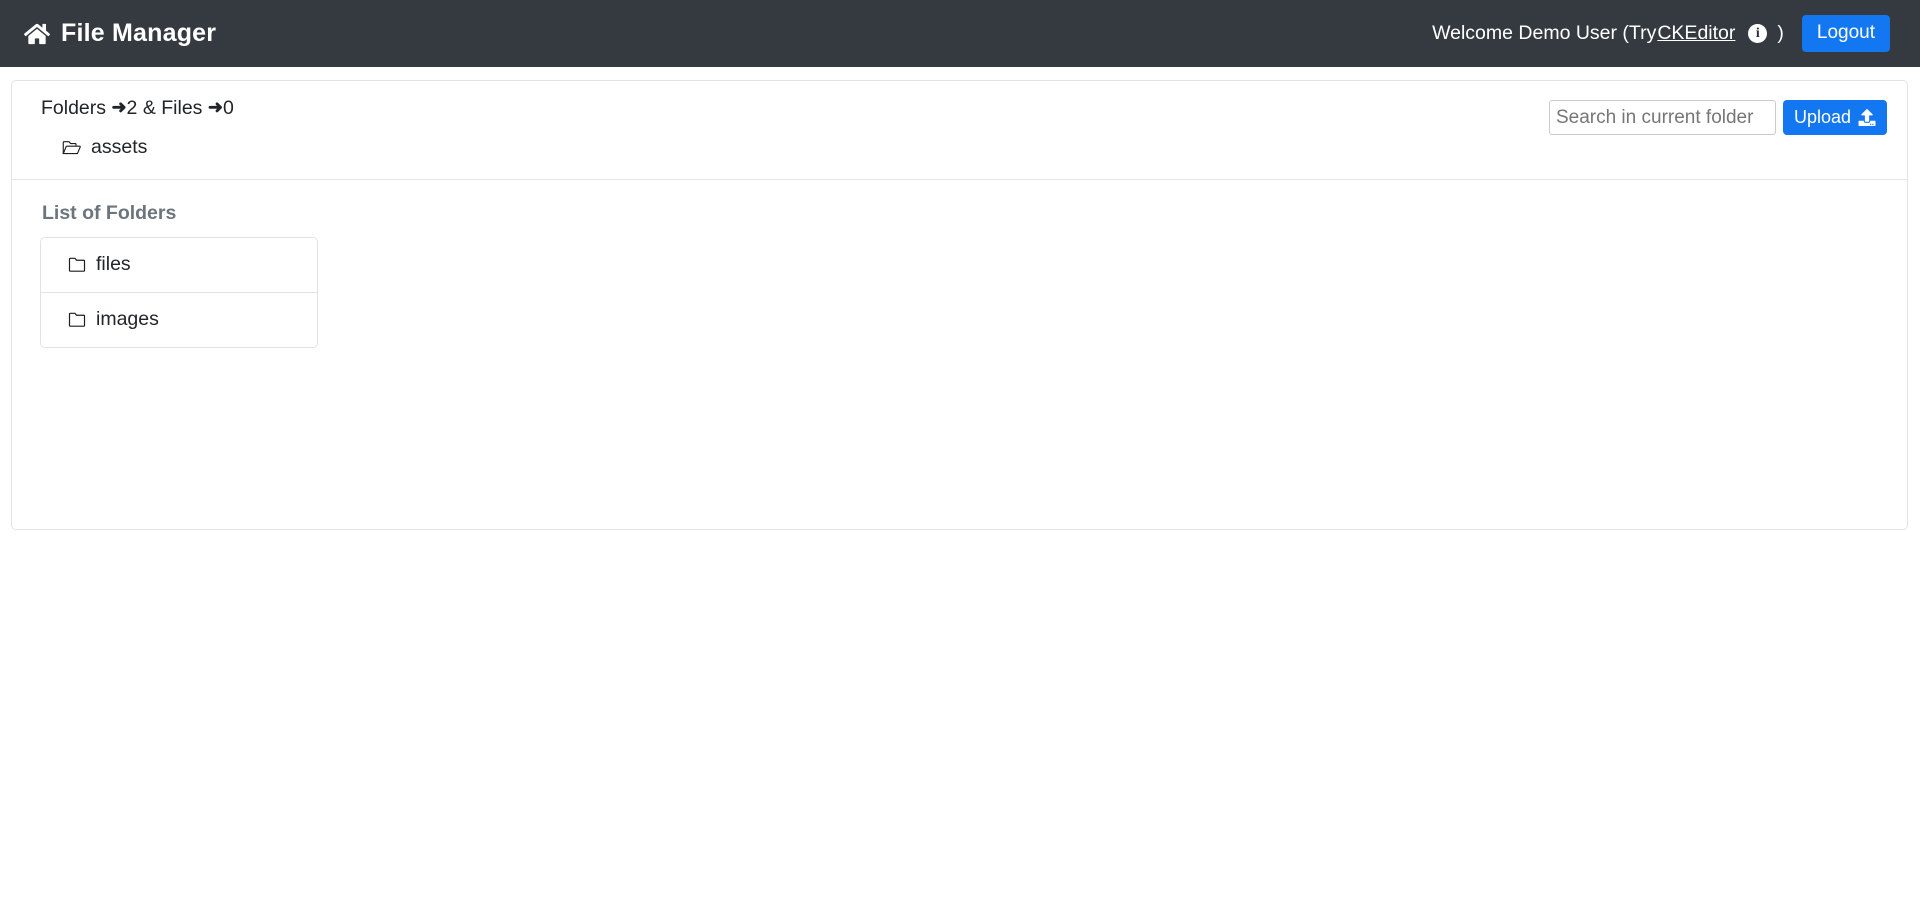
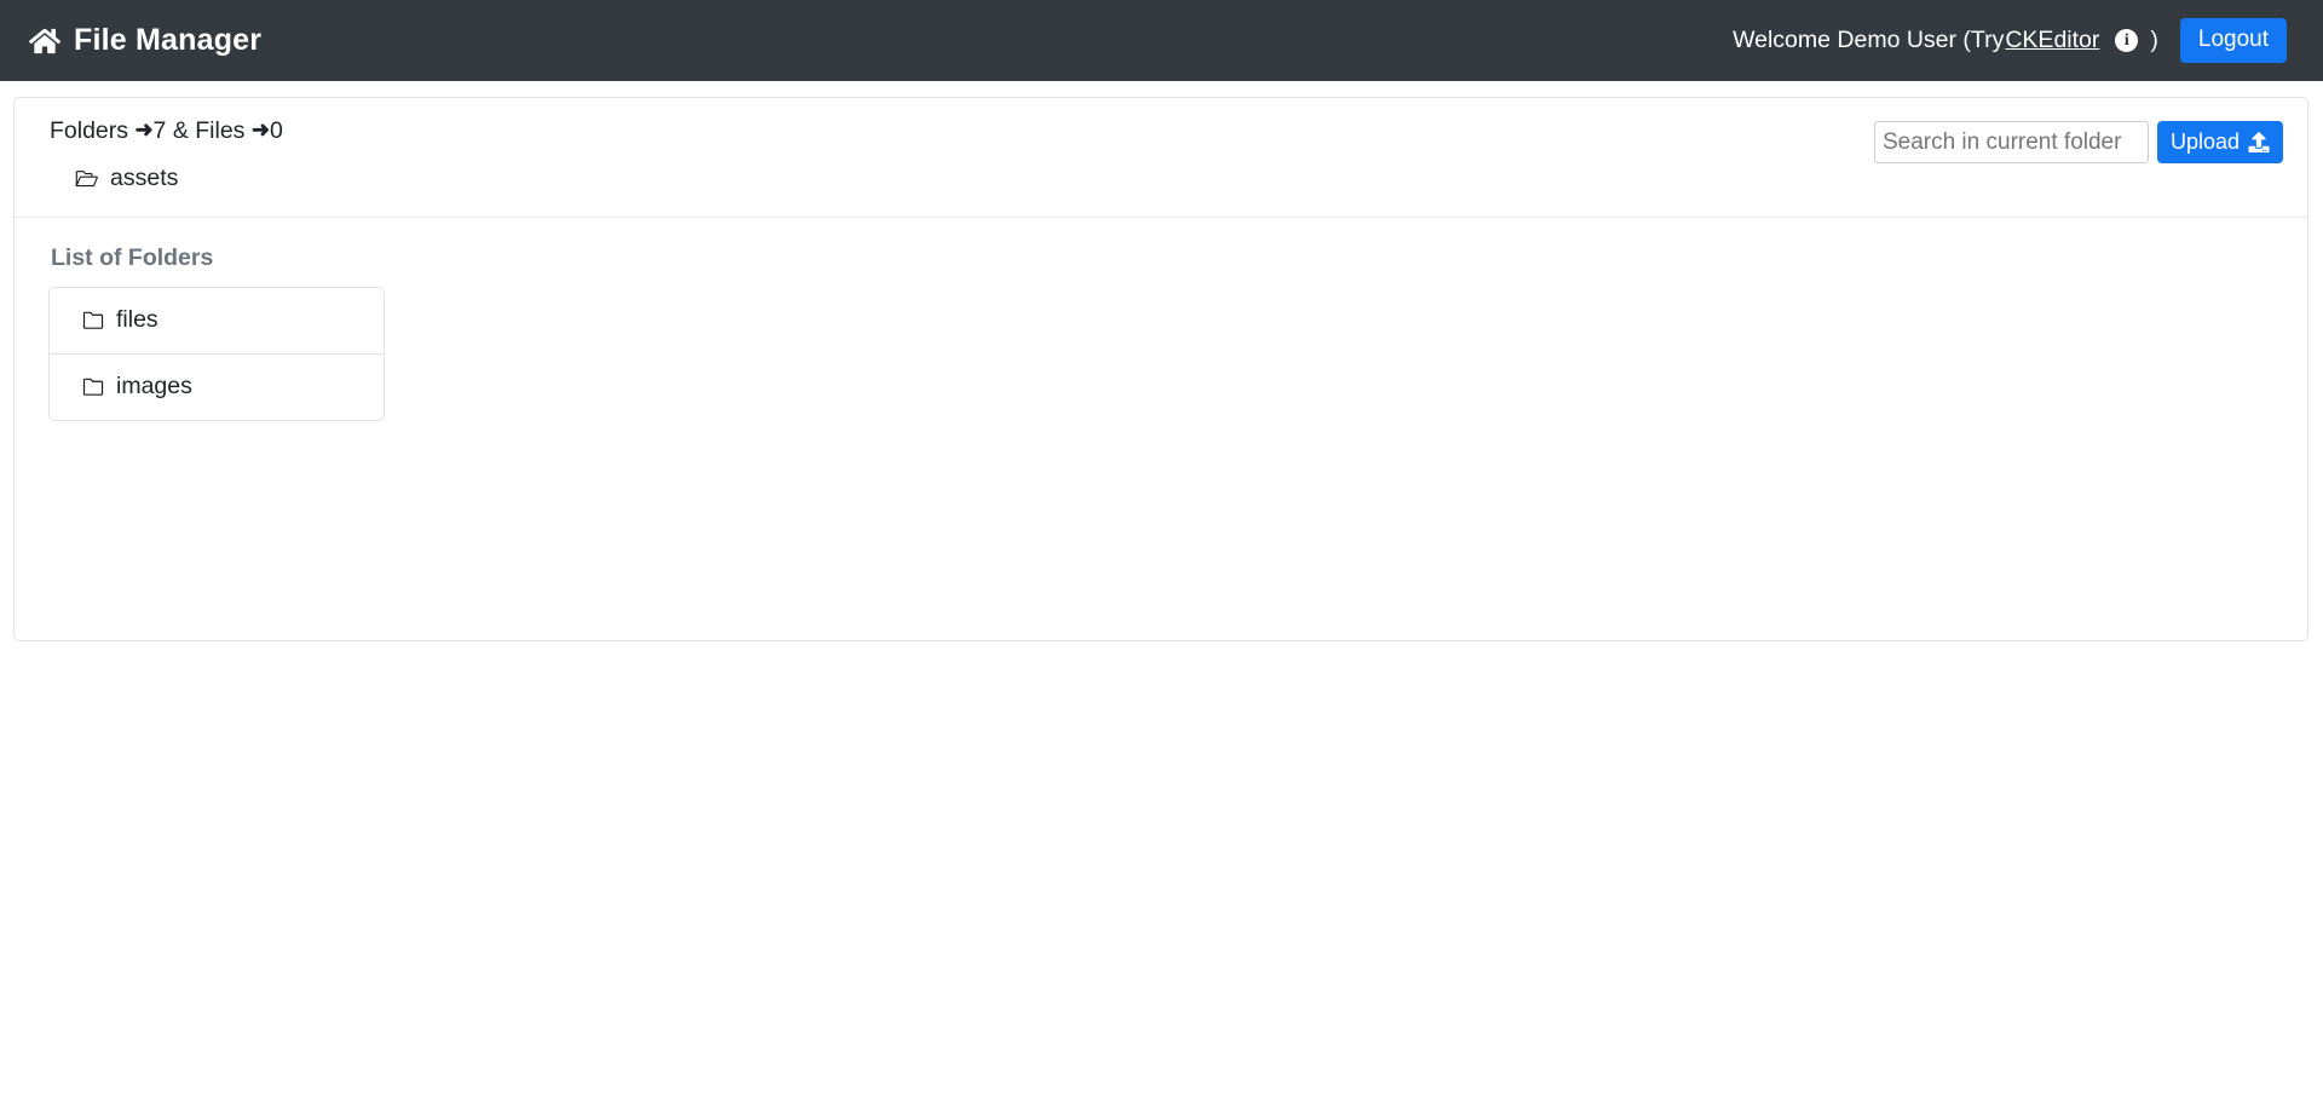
  File Manager
  Welcome Demo User (Try
  CKEditor
  i
  )
  Logout
- Folders ➜2 & Files ➜0
+ Folders ➜7 & Files ➜0
  assets
  Search in current folder
  Upload
  List of Folders
  files
  images
